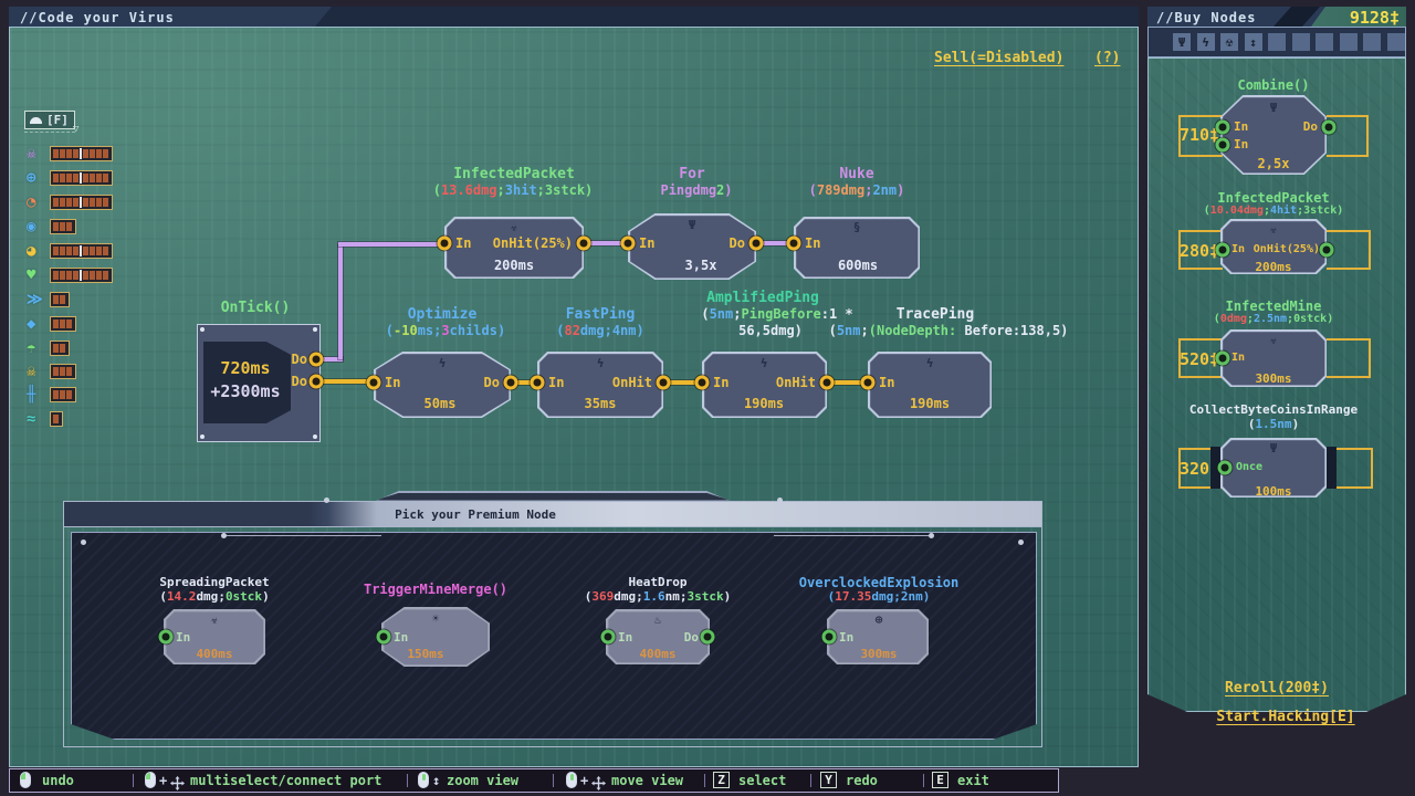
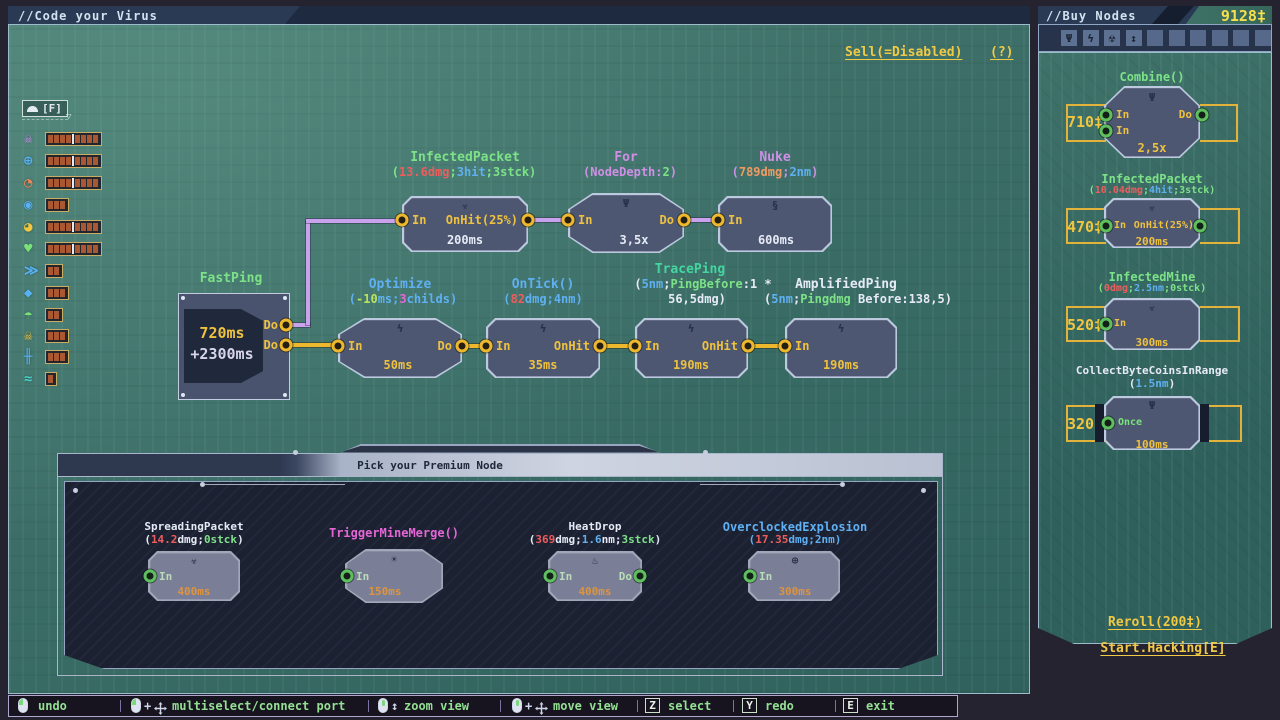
  //Code your Virus
  Sell(=Disabled)
  (?)
  [F]
  ▽
  ☠
  ⊕
  ◔
  ◉
  ◕
  ♥
  ≫
  ◆
  ☂
  ☠
  ╫
  ≈
- OnTick()
+ FastPing
  720ms
  +2300ms
  Do
  Do
  InfectedPacket
  (13.6dmg;3hit;3stck)
  ☣
  In
  OnHit(25%)
  200ms
  For
- Pingdmg2)
+ (NodeDepth:2)
  Ψ
  In
  Do
  3,5x
  Nuke
  (789dmg;2nm)
  §
  In
  600ms
  Optimize
  (-10ms;3childs)
  ϟ
  In
  Do
  50ms
- FastPing
+ OnTick()
  (82dmg;4nm)
  ϟ
  In
  OnHit
  35ms
- AmplifiedPing
+ TracePing
  (5nm;PingBefore:1 *
  56,5dmg)
  ϟ
  In
  OnHit
  190ms
- TracePing
+ AmplifiedPing
- (5nm;(NodeDepth: Before:138,5)
+ (5nm;Pingdmg Before:138,5)
  ϟ
  In
  190ms
  Pick your Premium Node
  SpreadingPacket
  (14.2dmg;0stck)
  ☣
  In
  400ms
  TriggerMineMerge()
  ☀
  In
  150ms
  HeatDrop
  (369dmg;1.6nm;3stck)
  ♨
  In
  Do
  400ms
  OverclockedExplosion
  (17.35dmg;2nm)
  ⊕
  In
  300ms
  //Buy Nodes
  9128‡
  Ψ
  ϟ
  ☢
  ↕
  Combine()
  710‡
  Ψ
  In
  In
  Do
  2,5x
  InfectedPacket
  (10.04dmg;4hit;3stck)
- 280‡
+ 470‡
  ☣
  In
  OnHit(25%)
  200ms
  InfectedMine
  (0dmg;2.5nm;0stck)
  520‡
  ☣
  In
  300ms
  CollectByteCoinsInRange
  (1.5nm)
  320
  Ψ
  Once
  100ms
  Reroll(200‡)
  Start.Hacking[E]
  undo
  +
  multiselect/connect port
  ↕
  zoom view
  +
  move view
  Z
  select
  Y
  redo
  E
  exit
